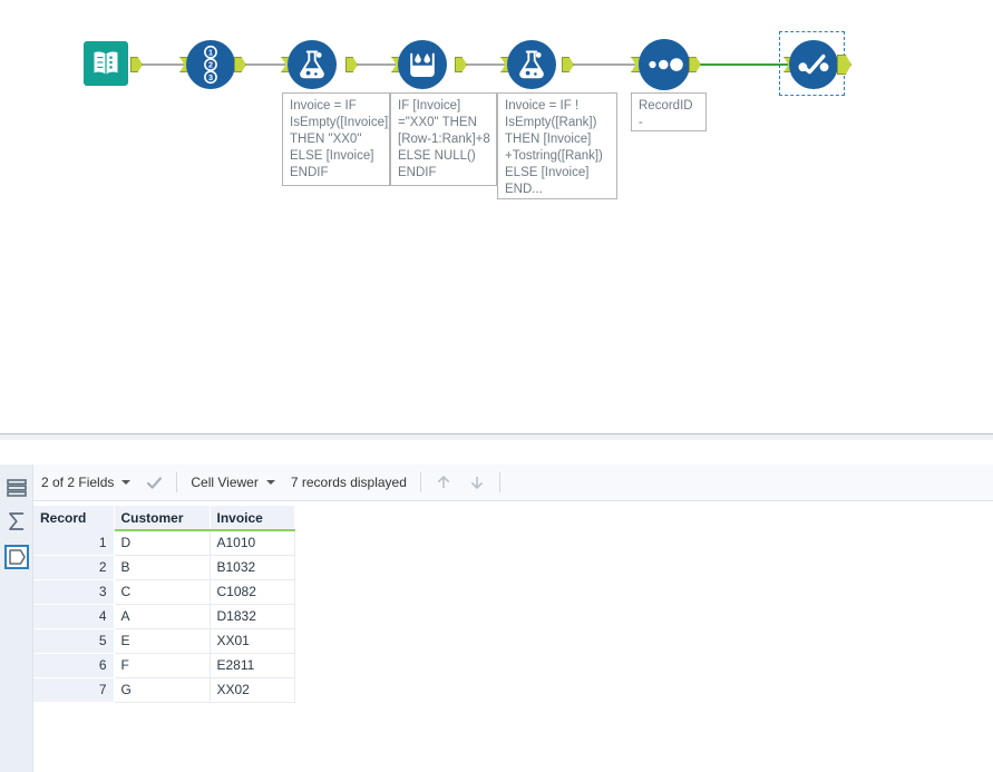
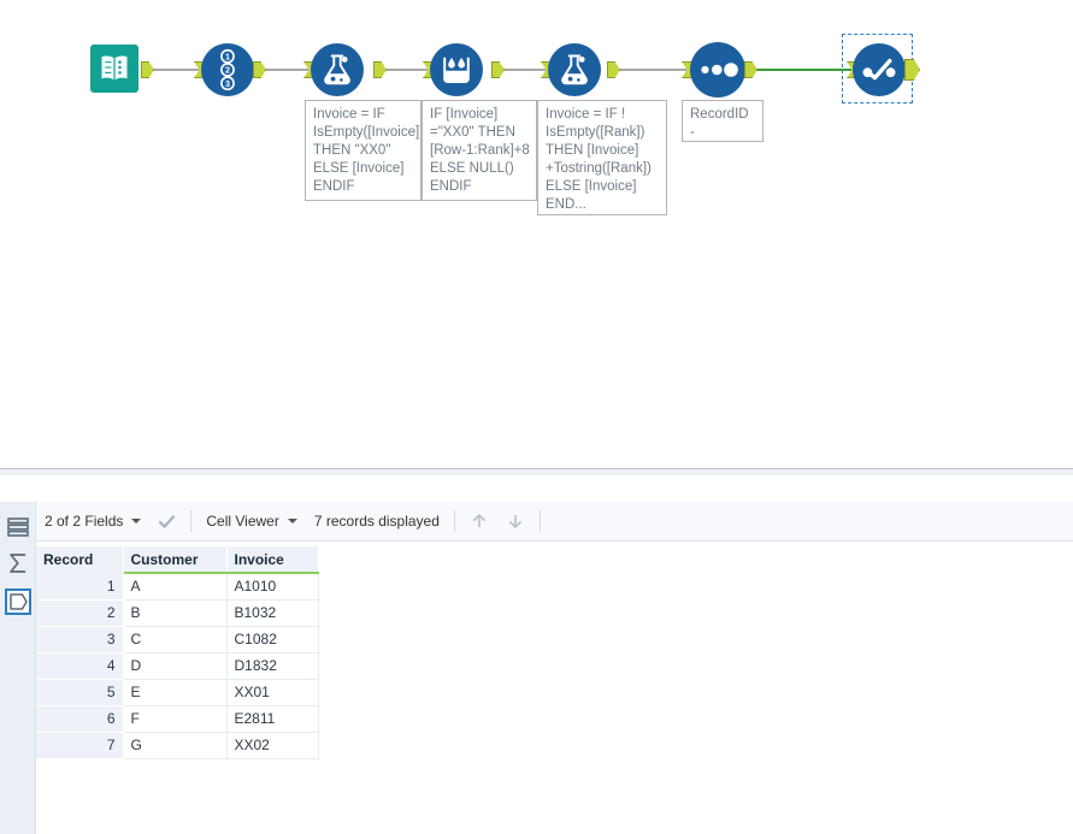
  1
  2
  3
  Invoice = IF IsEmpty([Invoice] THEN "XX0" ELSE [Invoice] ENDIF
  IF [Invoice] ="XX0" THEN [Row-1:Rank]+8 ELSE NULL() ENDIF
  Invoice = IF ! IsEmpty([Rank]) THEN [Invoice] +Tostring([Rank]) ELSE [Invoice] END...
  2 of 2 Fields
  Cell Viewer
  7 records displayed
  Record	Customer	Invoice
- 1	D	A1010
+ 1	A	A1010
  2	B	B1032
  3	C	C1082
- 4	A	D1832
+ 4	D	D1832
  5	E	XX01
  6	F	E2811
  7	G	XX02
